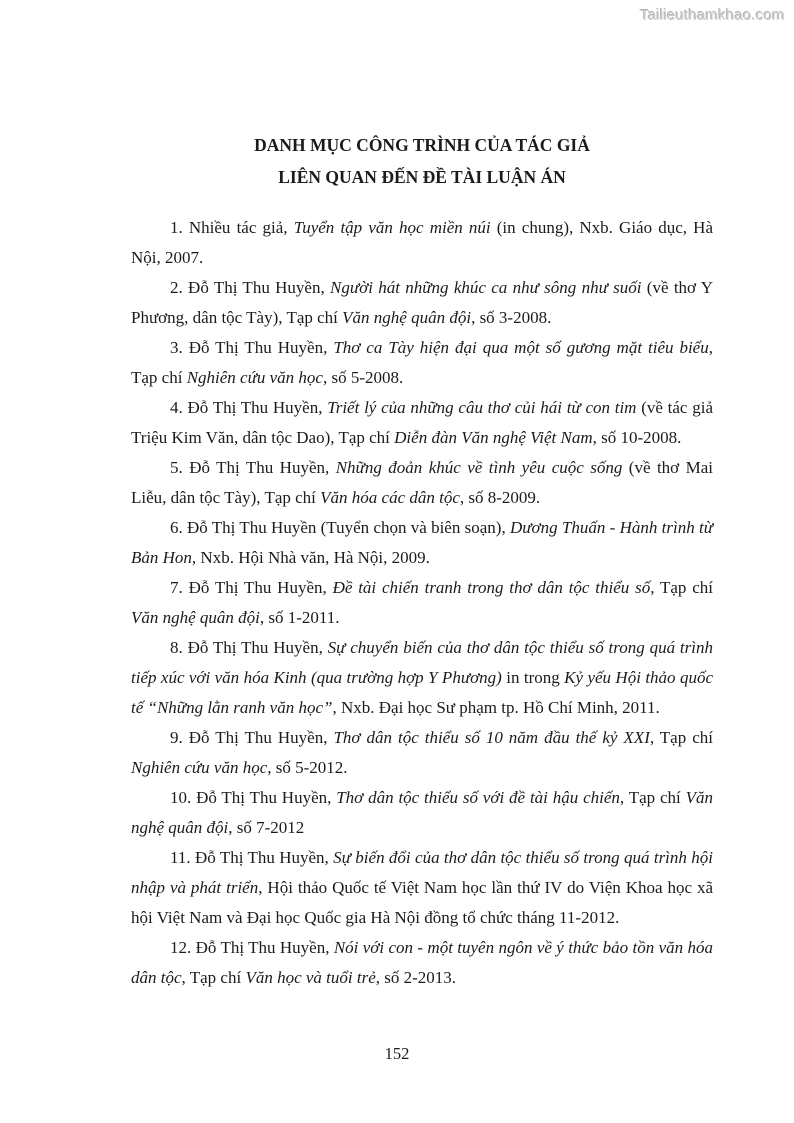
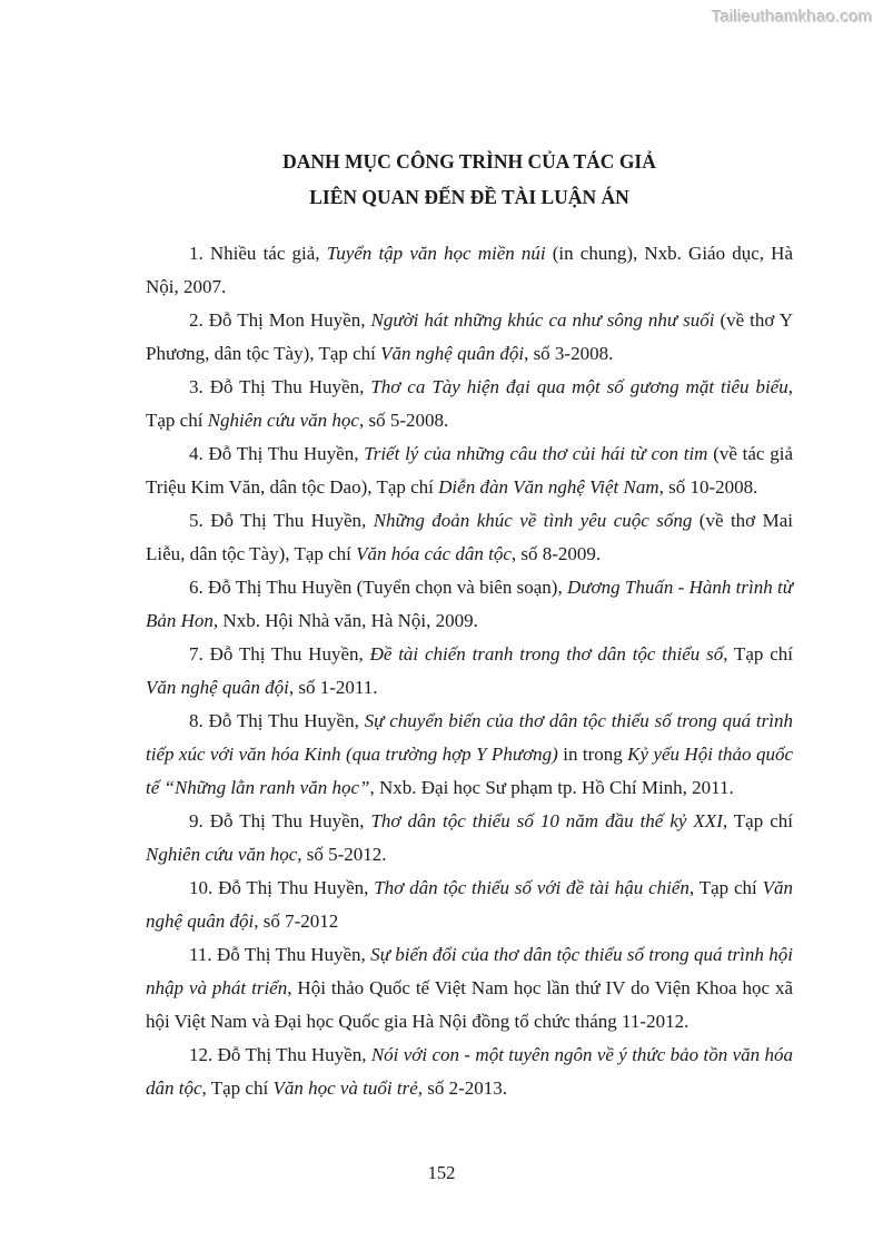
  Tailieuthamkhao.com
  DANH MỤC CÔNG TRÌNH CỦA TÁC GIẢ
  LIÊN QUAN ĐẾN ĐỀ TÀI LUẬN ÁN
  1. Nhiều tác giả, Tuyển tập văn học miền núi (in chung), Nxb. Giáo dục, Hà Nội, 2007.
- 2. Đỗ Thị Thu Huyền, Người hát những khúc ca như sông như suối (về thơ Y Phương, dân tộc Tày), Tạp chí Văn nghệ quân đội, số 3-2008.
+ 2. Đỗ Thị Mon Huyền, Người hát những khúc ca như sông như suối (về thơ Y Phương, dân tộc Tày), Tạp chí Văn nghệ quân đội, số 3-2008.
  3. Đỗ Thị Thu Huyền, Thơ ca Tày hiện đại qua một số gương mặt tiêu biểu, Tạp chí Nghiên cứu văn học, số 5-2008.
  4. Đỗ Thị Thu Huyền, Triết lý của những câu thơ củi hái từ con tim (về tác giả Triệu Kim Văn, dân tộc Dao), Tạp chí Diễn đàn Văn nghệ Việt Nam, số 10-2008.
  5. Đỗ Thị Thu Huyền, Những đoản khúc về tình yêu cuộc sống (về thơ Mai Liễu, dân tộc Tày), Tạp chí Văn hóa các dân tộc, số 8-2009.
  6. Đỗ Thị Thu Huyền (Tuyển chọn và biên soạn), Dương Thuấn - Hành trình từ Bản Hon, Nxb. Hội Nhà văn, Hà Nội, 2009.
  7. Đỗ Thị Thu Huyền, Đề tài chiến tranh trong thơ dân tộc thiểu số, Tạp chí Văn nghệ quân đội, số 1-2011.
  8. Đỗ Thị Thu Huyền, Sự chuyển biến của thơ dân tộc thiểu số trong quá trình tiếp xúc với văn hóa Kinh (qua trường hợp Y Phương) in trong Kỷ yếu Hội thảo quốc tế “Những lằn ranh văn học”, Nxb. Đại học Sư phạm tp. Hồ Chí Minh, 2011.
  9. Đỗ Thị Thu Huyền, Thơ dân tộc thiểu số 10 năm đầu thế kỷ XXI, Tạp chí Nghiên cứu văn học, số 5-2012.
  10. Đỗ Thị Thu Huyền, Thơ dân tộc thiểu số với đề tài hậu chiến, Tạp chí Văn nghệ quân đội, số 7-2012
  11. Đỗ Thị Thu Huyền, Sự biến đổi của thơ dân tộc thiểu số trong quá trình hội nhập và phát triển, Hội thảo Quốc tế Việt Nam học lần thứ IV do Viện Khoa học xã hội Việt Nam và Đại học Quốc gia Hà Nội đồng tổ chức tháng 11-2012.
  12. Đỗ Thị Thu Huyền, Nói với con - một tuyên ngôn về ý thức bảo tồn văn hóa dân tộc, Tạp chí Văn học và tuổi trẻ, số 2-2013.
  152
